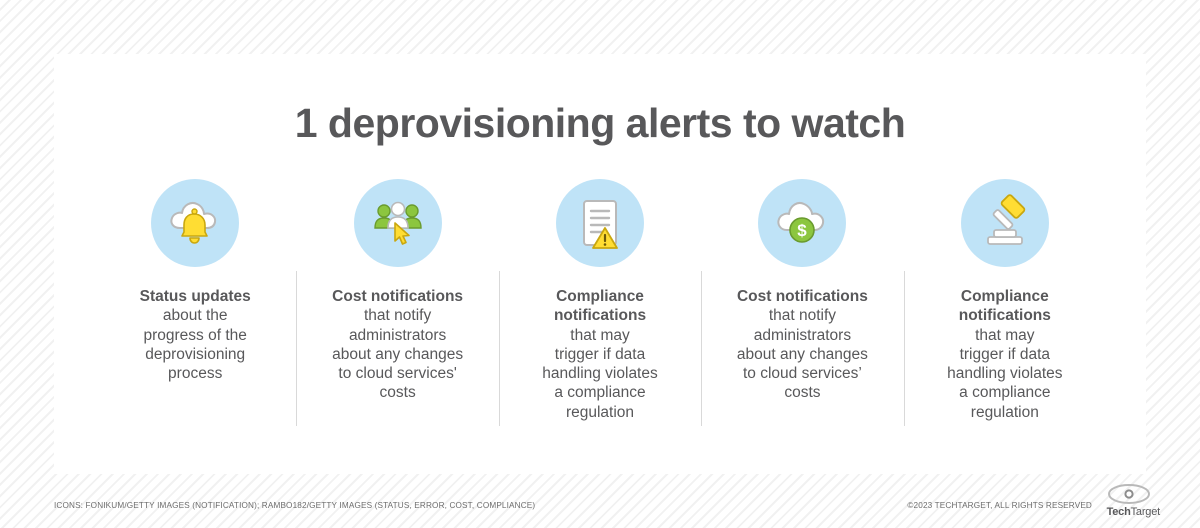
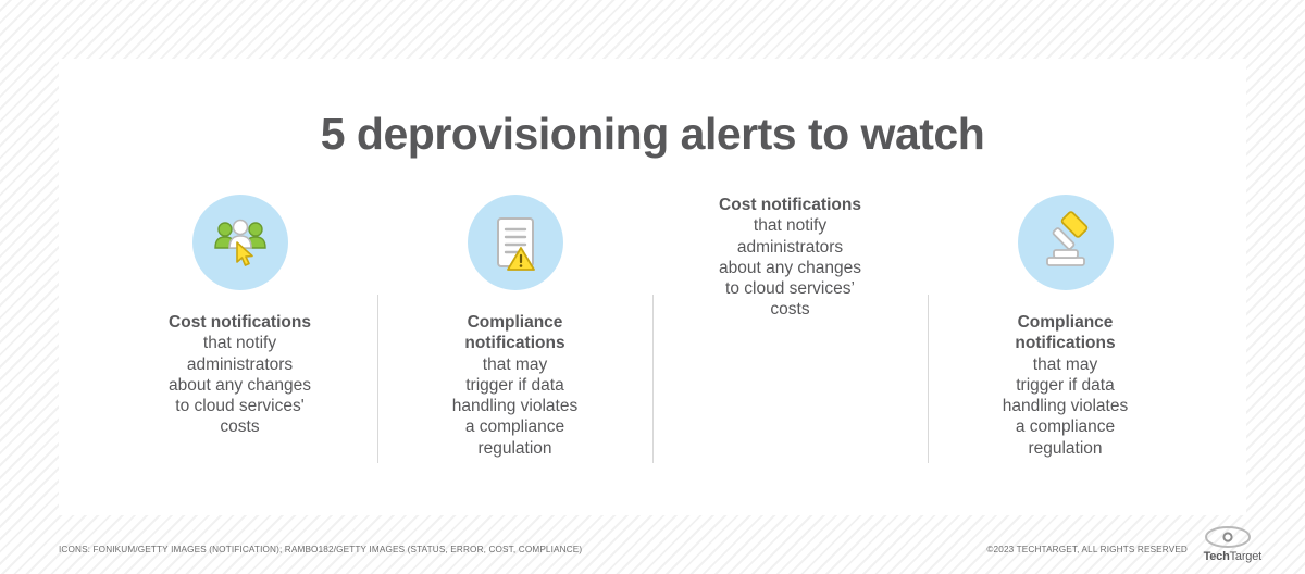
- 1 deprovisioning alerts to watch
+ 5 deprovisioning alerts to watch
- Status updates
- about the
- progress of the
- deprovisioning
- process
  Cost notifications
  that notify
  administrators
  about any changes
  to cloud services'
  costs
  Compliance
  notifications
  that may
  trigger if data
  handling violates
  a compliance
  regulation
- $
  Cost notifications
  that notify
  administrators
  about any changes
  to cloud services’
  costs
  Compliance
  notifications
  that may
  trigger if data
  handling violates
  a compliance
  regulation
  ICONS: FONIKUM/GETTY IMAGES (NOTIFICATION); RAMBO182/GETTY IMAGES (STATUS, ERROR, COST, COMPLIANCE)
  ©2023 TECHTARGET, ALL RIGHTS RESERVED
  TechTarget
